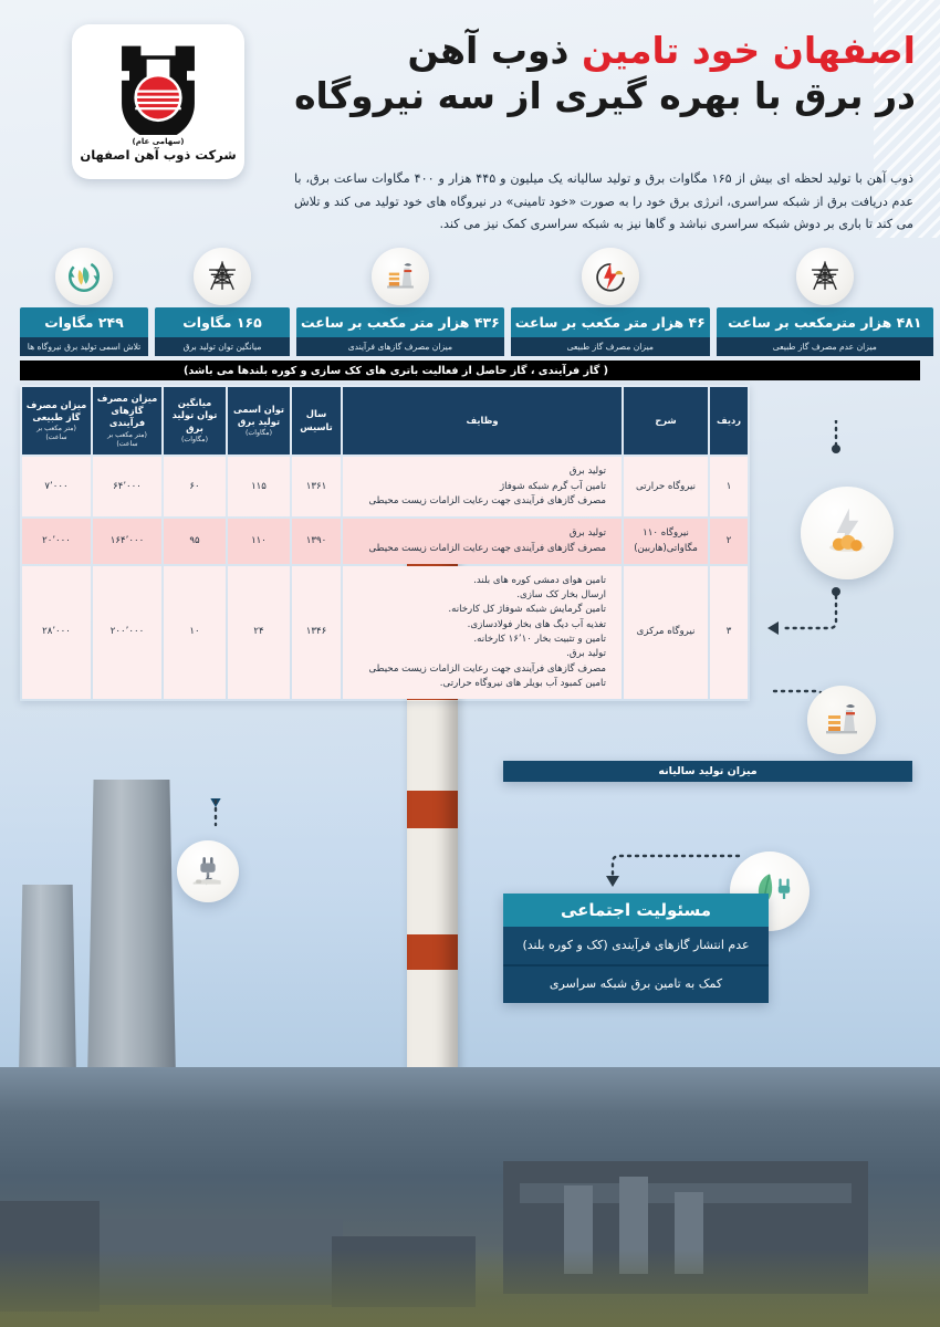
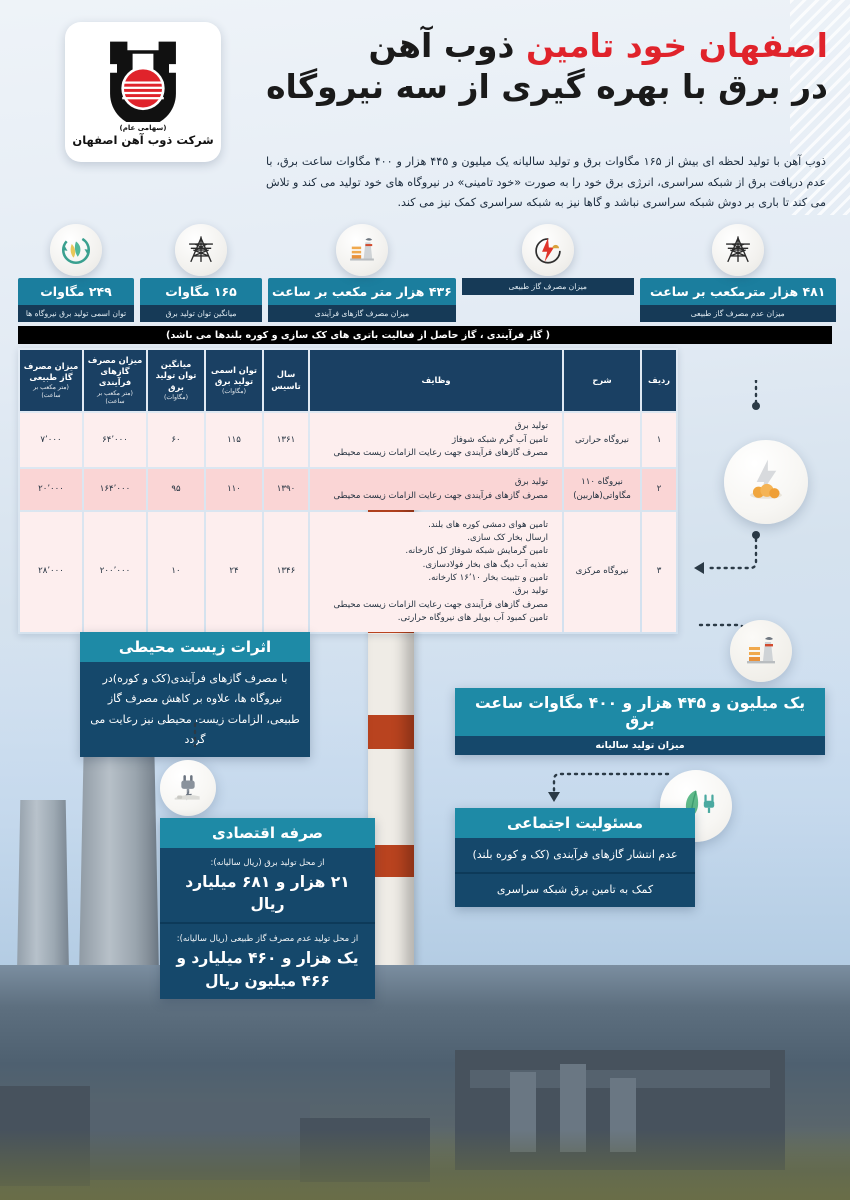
  (سهامی عام)
  شرکت ذوب آهن اصفهان
  اصفهان خود تامین ذوب آهن
  در برق با بهره گیری از سه نیروگاه
  ذوب آهن با تولید لحظه ای بیش از ۱۶۵ مگاوات برق و تولید سالیانه یک میلیون و ۴۴۵ هزار و ۴۰۰ مگاوات ساعت برق، با عدم دریافت برق از شبکه سراسری، انرژی برق خود را به صورت «خود تامینی» در نیروگاه های خود تولید می کند و تلاش می کند تا باری بر دوش شبکه سراسری نباشد و گاها نیز به شبکه سراسری کمک نیز می کند.
  ۲۴۹ مگاوات
- تلاش اسمی تولید برق نیروگاه ها
+ توان اسمی تولید برق نیروگاه ها
  ۱۶۵ مگاوات
  میانگین توان تولید برق
  ۴۳۶ هزار متر مکعب بر ساعت
  میزان مصرف گازهای فرآیندی
- ۴۶ هزار متر مکعب بر ساعت
  میزان مصرف گاز طبیعی
  ۴۸۱ هزار مترمکعب بر ساعت
  میزان عدم مصرف گاز طبیعی
  ( گاز فرآیندی ، گاز حاصل از فعالیت باتری های کک سازی و کوره بلندها می باشد)
  ۱	نیروگاه حرارتی	تولید برقتامین آب گرم شبکه شوفاژمصرف گازهای فرآیندی جهت رعایت الزامات زیست محیطی	۱۳۶۱	۱۱۵	۶۰	۶۴٬۰۰۰	۷٬۰۰۰
  ۲	نیروگاه ۱۱۰ مگاواتی(هاربین)	تولید برقمصرف گازهای فرآیندی جهت رعایت الزامات زیست محیطی	۱۳۹۰	۱۱۰	۹۵	۱۶۴٬۰۰۰	۲۰٬۰۰۰
  ۳	نیروگاه مرکزی	تامین هوای دمشی کوره های بلند.ارسال بخار کک سازی.تامین گرمایش شبکه شوفاژ کل کارخانه.تغذیه آب دیگ های بخار فولادسازی.تامین و تثبیت بخار ۱۶٬۱۰ کارخانه.تولید برق.مصرف گازهای فرآیندی جهت رعایت الزامات زیست محیطیتامین کمبود آب بویلر های نیروگاه حرارتی.	۱۳۴۶	۲۴	۱۰	۲۰۰٬۰۰۰	۲۸٬۰۰۰
+ اثرات زیست محیطی
+ با مصرف گازهای فرآیندی(کک و کوره)در نیروگاه ها، علاوه بر کاهش مصرف گاز طبیعی، الزامات زیست محیطی نیز رعایت می گردد
+ یک میلیون و ۴۴۵ هزار و ۴۰۰ مگاوات ساعت برق
  میزان تولید سالیانه
  مسئولیت اجتماعی
  عدم انتشار گازهای فرآیندی (کک و کوره بلند)
  کمک به تامین برق شبکه سراسری
+ صرفه اقتصادی
+ از محل تولید برق (ریال سالیانه):
+ ۲۱ هزار و ۶۸۱ میلیارد ریال
+ از محل تولید عدم مصرف گاز طبیعی (ریال سالیانه):
+ یک هزار و ۴۶۰ میلیارد و ۴۶۶ میلیون ریال
